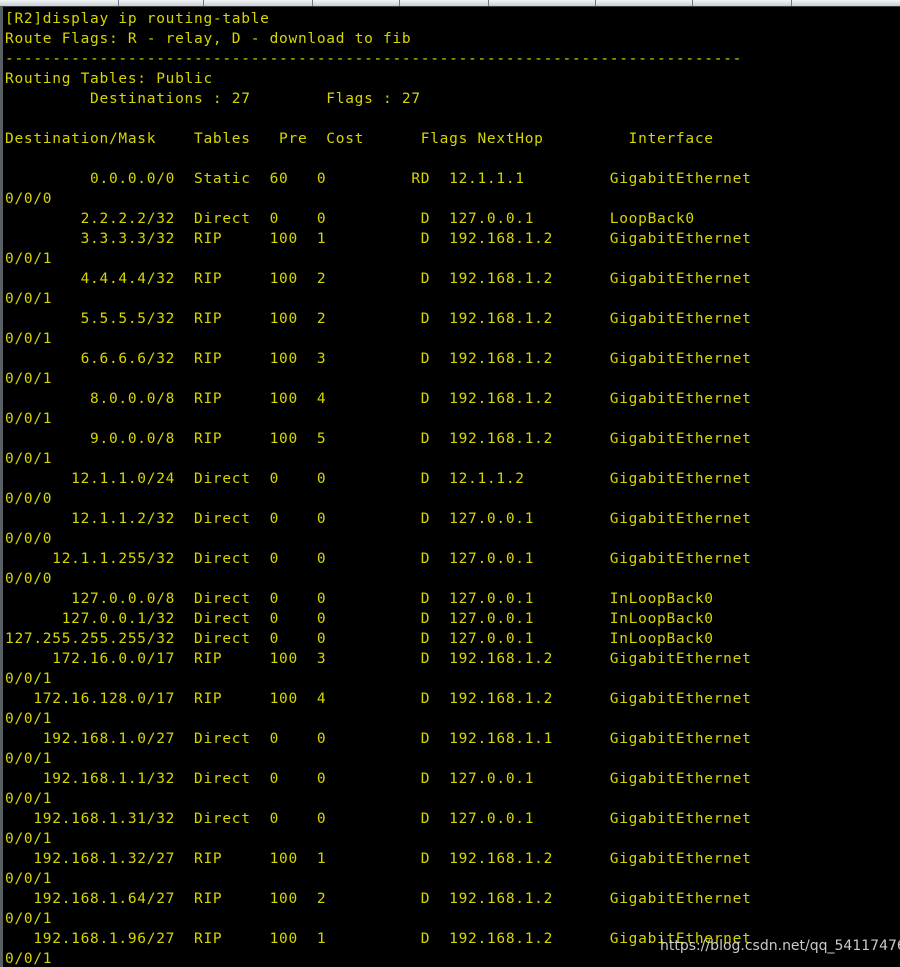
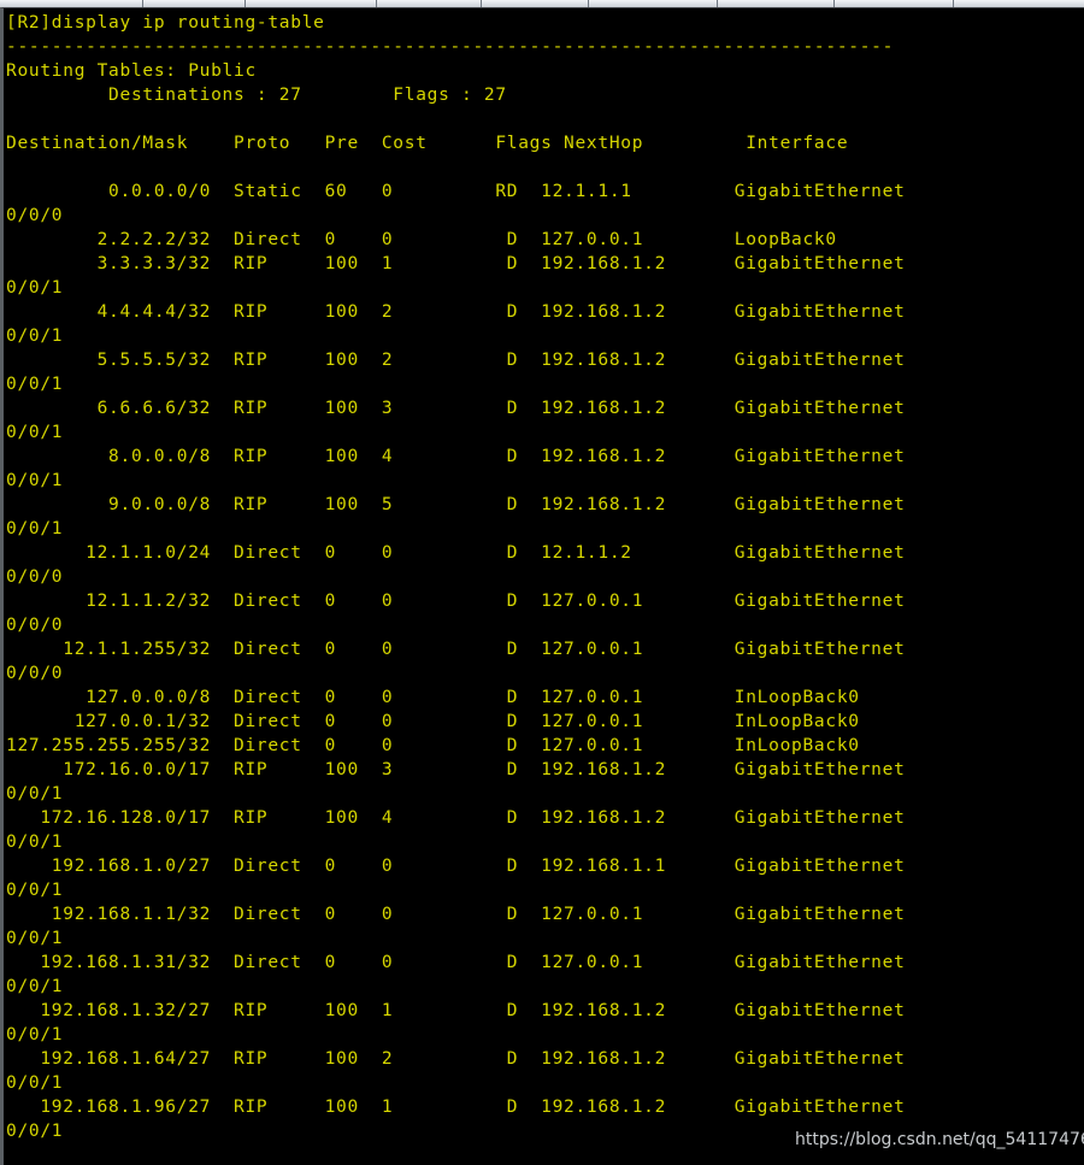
  [R2]display ip routing-table
- Route Flags: R - relay, D - download to fib
  ------------------------------------------------------------------------------
  Routing Tables: Public
  Destinations : 27 Flags : 27
- Destination/Mask Tables Pre Cost Flags NextHop Interface
+ Destination/Mask Proto Pre Cost Flags NextHop Interface
  0.0.0.0/0 Static 60 0 RD 12.1.1.1 GigabitEthernet
  0/0/0
  2.2.2.2/32 Direct 0 0 D 127.0.0.1 LoopBack0
  3.3.3.3/32 RIP 100 1 D 192.168.1.2 GigabitEthernet
  0/0/1
  4.4.4.4/32 RIP 100 2 D 192.168.1.2 GigabitEthernet
  0/0/1
  5.5.5.5/32 RIP 100 2 D 192.168.1.2 GigabitEthernet
  0/0/1
  6.6.6.6/32 RIP 100 3 D 192.168.1.2 GigabitEthernet
  0/0/1
  8.0.0.0/8 RIP 100 4 D 192.168.1.2 GigabitEthernet
  0/0/1
  9.0.0.0/8 RIP 100 5 D 192.168.1.2 GigabitEthernet
  0/0/1
  12.1.1.0/24 Direct 0 0 D 12.1.1.2 GigabitEthernet
  0/0/0
  12.1.1.2/32 Direct 0 0 D 127.0.0.1 GigabitEthernet
  0/0/0
  12.1.1.255/32 Direct 0 0 D 127.0.0.1 GigabitEthernet
  0/0/0
  127.0.0.0/8 Direct 0 0 D 127.0.0.1 InLoopBack0
  127.0.0.1/32 Direct 0 0 D 127.0.0.1 InLoopBack0
  127.255.255.255/32 Direct 0 0 D 127.0.0.1 InLoopBack0
  172.16.0.0/17 RIP 100 3 D 192.168.1.2 GigabitEthernet
  0/0/1
  172.16.128.0/17 RIP 100 4 D 192.168.1.2 GigabitEthernet
  0/0/1
  192.168.1.0/27 Direct 0 0 D 192.168.1.1 GigabitEthernet
  0/0/1
  192.168.1.1/32 Direct 0 0 D 127.0.0.1 GigabitEthernet
  0/0/1
  192.168.1.31/32 Direct 0 0 D 127.0.0.1 GigabitEthernet
  0/0/1
  192.168.1.32/27 RIP 100 1 D 192.168.1.2 GigabitEthernet
  0/0/1
  192.168.1.64/27 RIP 100 2 D 192.168.1.2 GigabitEthernet
  0/0/1
  192.168.1.96/27 RIP 100 1 D 192.168.1.2 GigabitEthernet
  0/0/1
  https://blog.csdn.net/qq_5411747
